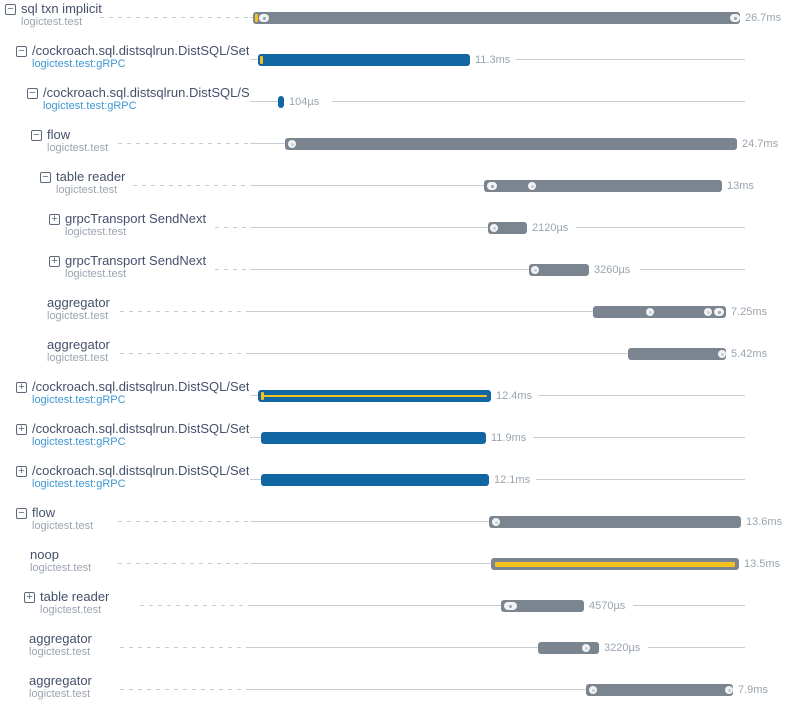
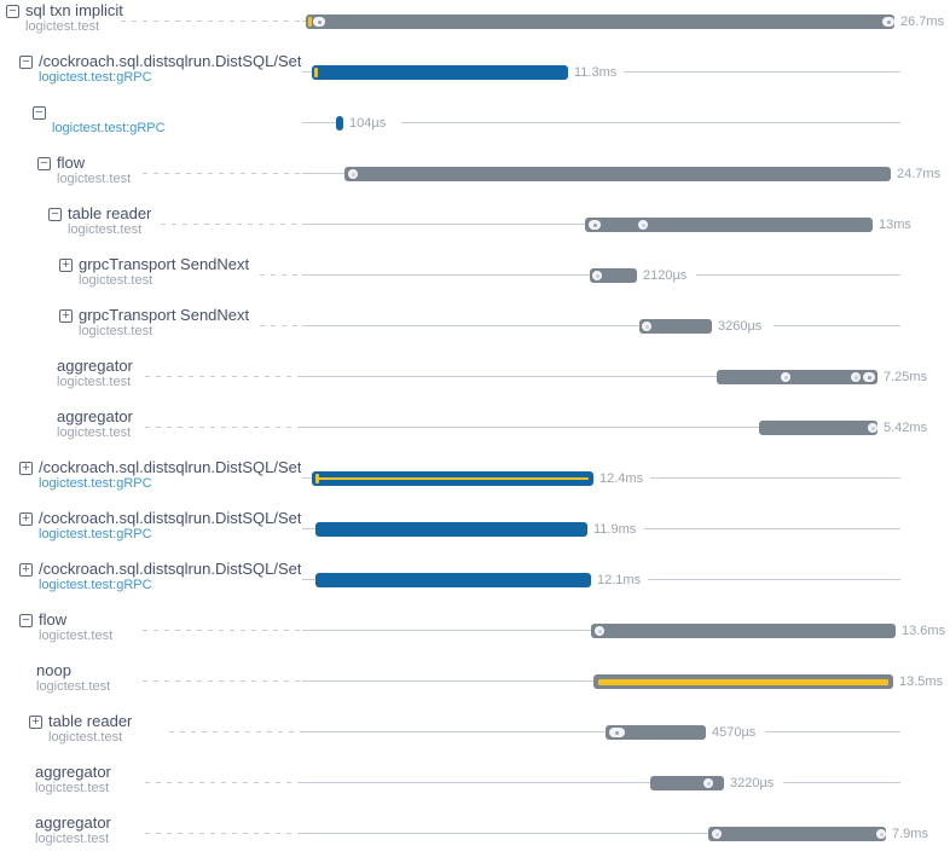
  −
  sql txn implicit
  logictest.test
  26.7ms
  −
  /cockroach.sql.distsqlrun.DistSQL/Set
  logictest.test:gRPC
  11.3ms
  −
- /cockroach.sql.distsqlrun.DistSQL/S
  logictest.test:gRPC
  104µs
  −
  flow
  logictest.test
  24.7ms
  −
  table reader
  logictest.test
  13ms
  +
  grpcTransport SendNext
  logictest.test
  2120µs
  +
  grpcTransport SendNext
  logictest.test
  3260µs
  aggregator
  logictest.test
  7.25ms
  aggregator
  logictest.test
  5.42ms
  +
  /cockroach.sql.distsqlrun.DistSQL/Set
  logictest.test:gRPC
  12.4ms
  +
  /cockroach.sql.distsqlrun.DistSQL/Set
  logictest.test:gRPC
  11.9ms
  +
  /cockroach.sql.distsqlrun.DistSQL/Set
  logictest.test:gRPC
  12.1ms
  −
  flow
  logictest.test
  13.6ms
  noop
  logictest.test
  13.5ms
  +
  table reader
  logictest.test
  4570µs
  aggregator
  logictest.test
  3220µs
  aggregator
  logictest.test
  7.9ms
